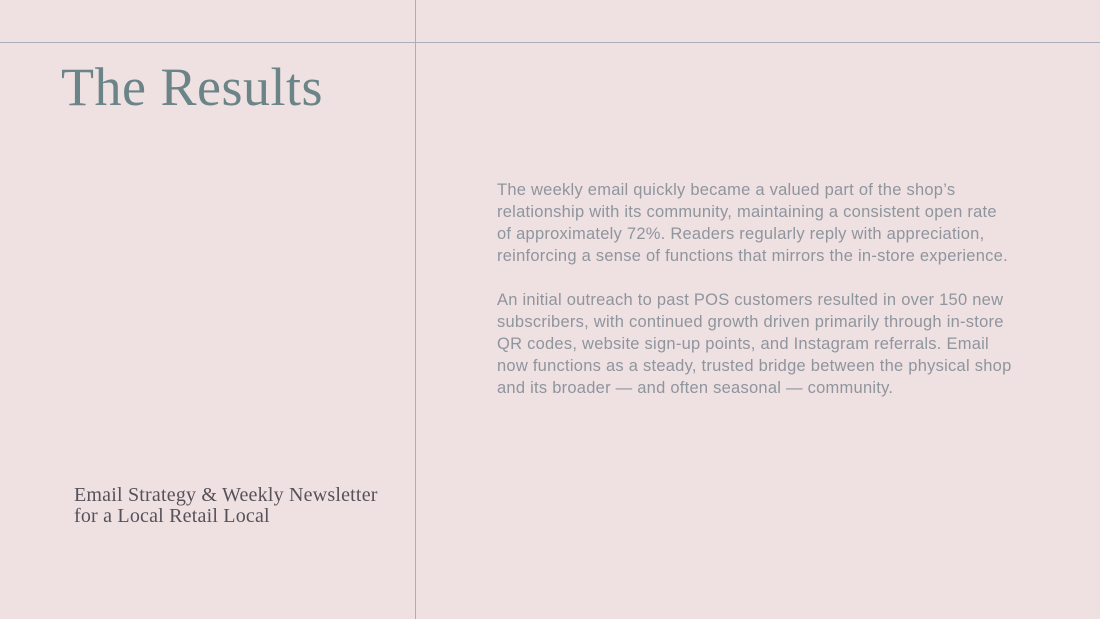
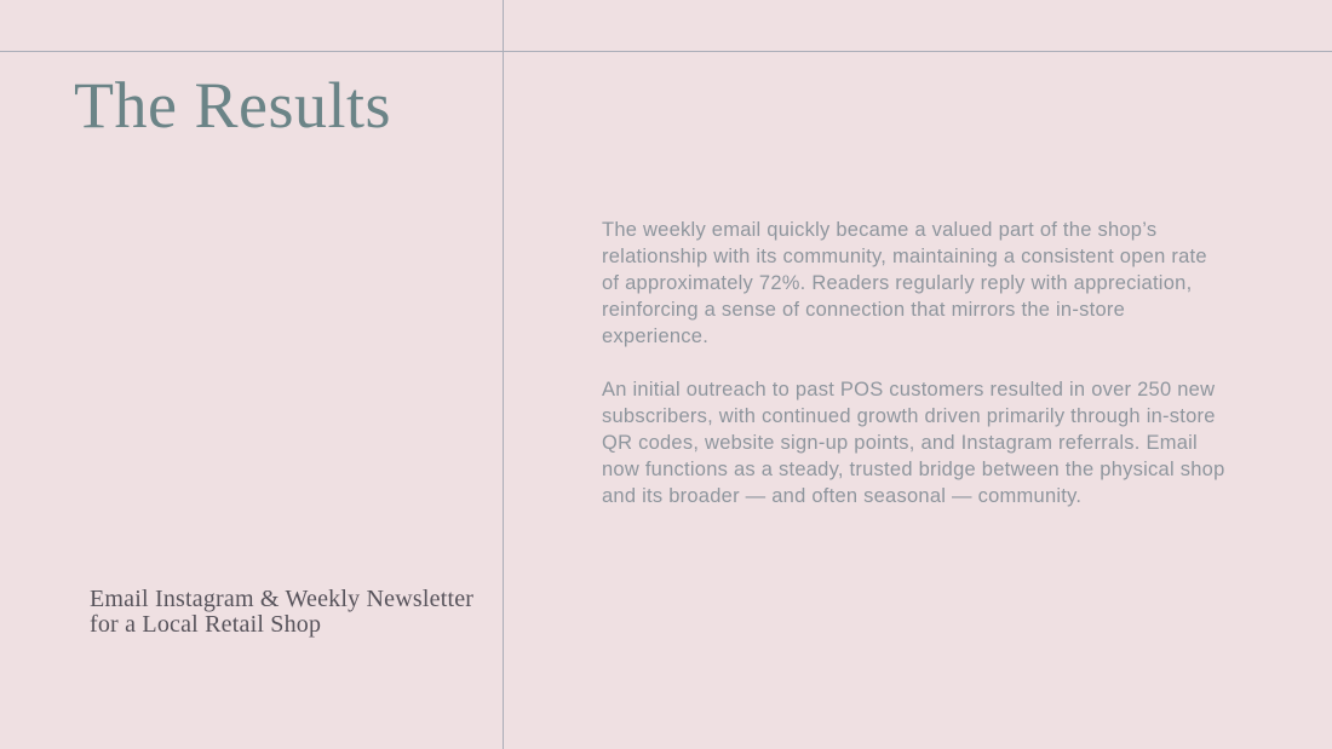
  The Results
- The weekly email quickly became a valued part of the shop’s relationship with its community, maintaining a consistent open rate of approximately 72%. Readers regularly reply with appreciation, reinforcing a sense of functions that mirrors the in-store experience.
+ The weekly email quickly became a valued part of the shop’s relationship with its community, maintaining a consistent open rate of approximately 72%. Readers regularly reply with appreciation, reinforcing a sense of connection that mirrors the in-store experience.
- An initial outreach to past POS customers resulted in over 150 new subscribers, with continued growth driven primarily through in-store QR codes, website sign-up points, and Instagram referrals. Email now functions as a steady, trusted bridge between the physical shop and its broader — and often seasonal — community.
+ An initial outreach to past POS customers resulted in over 250 new subscribers, with continued growth driven primarily through in-store QR codes, website sign-up points, and Instagram referrals. Email now functions as a steady, trusted bridge between the physical shop and its broader — and often seasonal — community.
- Email Strategy & Weekly Newsletter
+ Email Instagram & Weekly Newsletter
- for a Local Retail Local
+ for a Local Retail Shop
